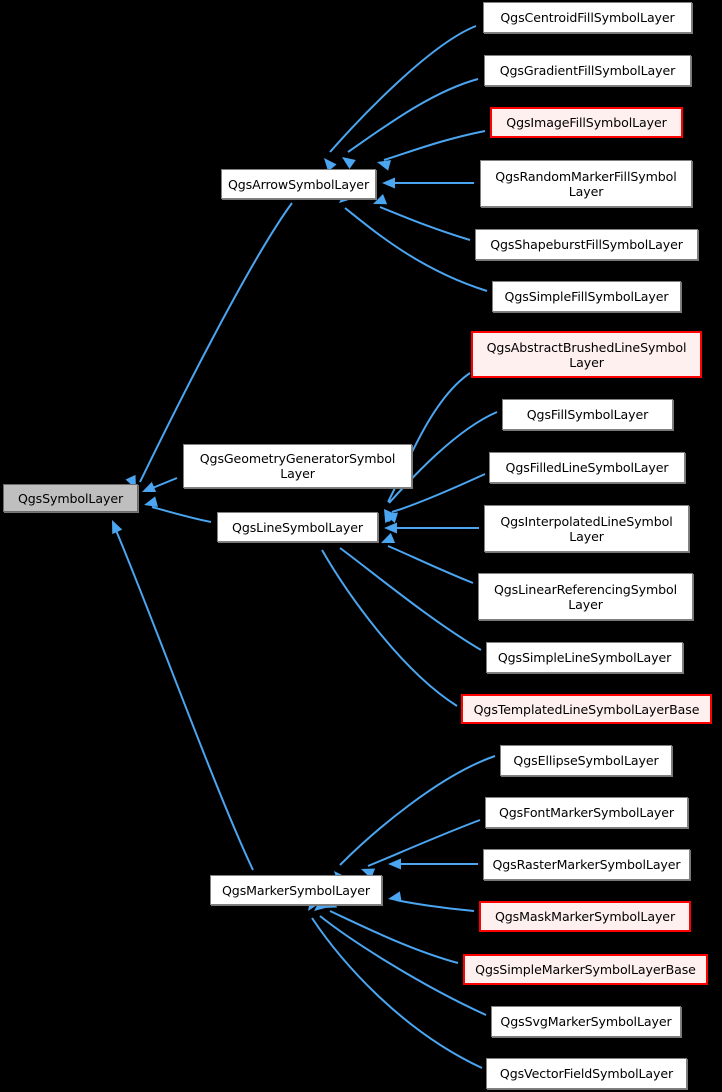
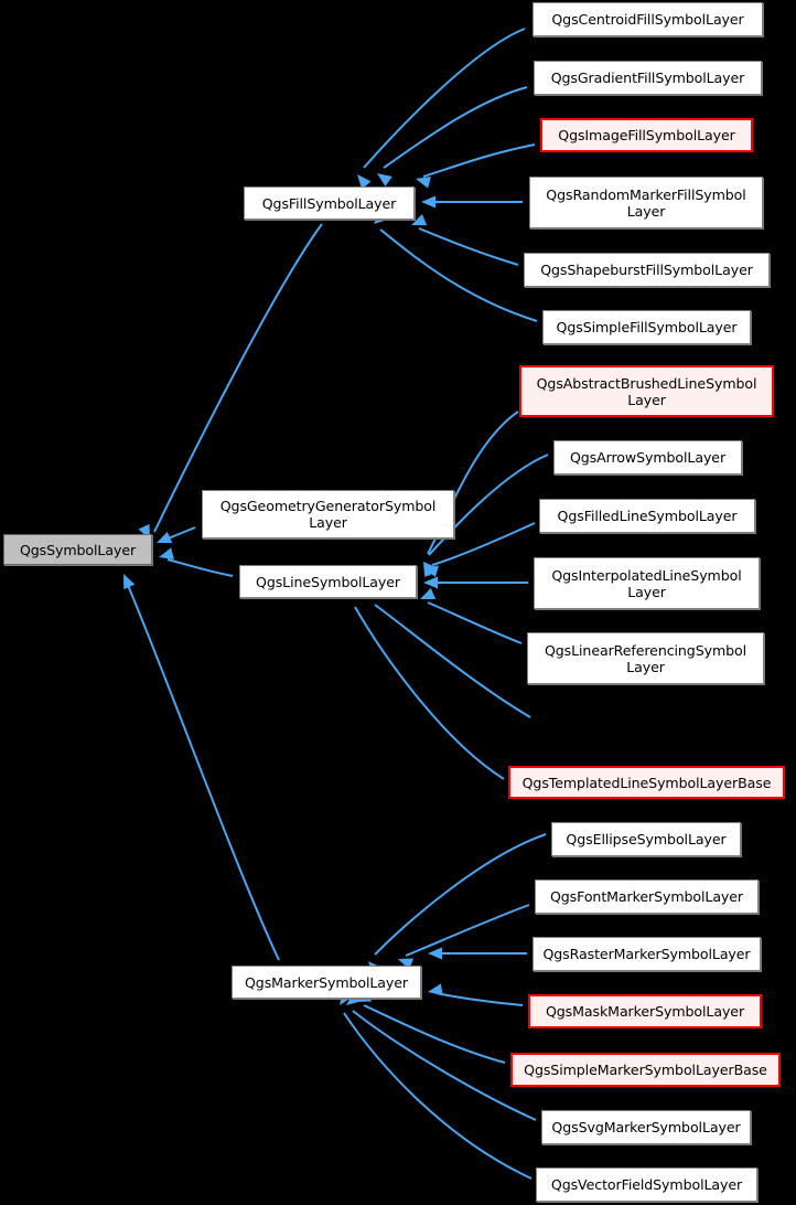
  QgsCentroidFillSymbolLayer
  QgsGradientFillSymbolLayer
  QgsImageFillSymbolLayer
- QgsArrowSymbolLayer
+ QgsFillSymbolLayer
  QgsRandomMarkerFillSymbol
  Layer
  QgsShapeburstFillSymbolLayer
  QgsSimpleFillSymbolLayer
  QgsAbstractBrushedLineSymbol
  Layer
- QgsFillSymbolLayer
+ QgsArrowSymbolLayer
  QgsFilledLineSymbolLayer
  QgsGeometryGeneratorSymbol
  Layer
  QgsLineSymbolLayer
  QgsInterpolatedLineSymbol
  Layer
  QgsLinearReferencingSymbol
  Layer
- QgsSimpleLineSymbolLayer
  QgsTemplatedLineSymbolLayerBase
  QgsEllipseSymbolLayer
  QgsFontMarkerSymbolLayer
  QgsRasterMarkerSymbolLayer
  QgsMarkerSymbolLayer
  QgsMaskMarkerSymbolLayer
  QgsSimpleMarkerSymbolLayerBase
  QgsSvgMarkerSymbolLayer
  QgsVectorFieldSymbolLayer
  QgsSymbolLayer
